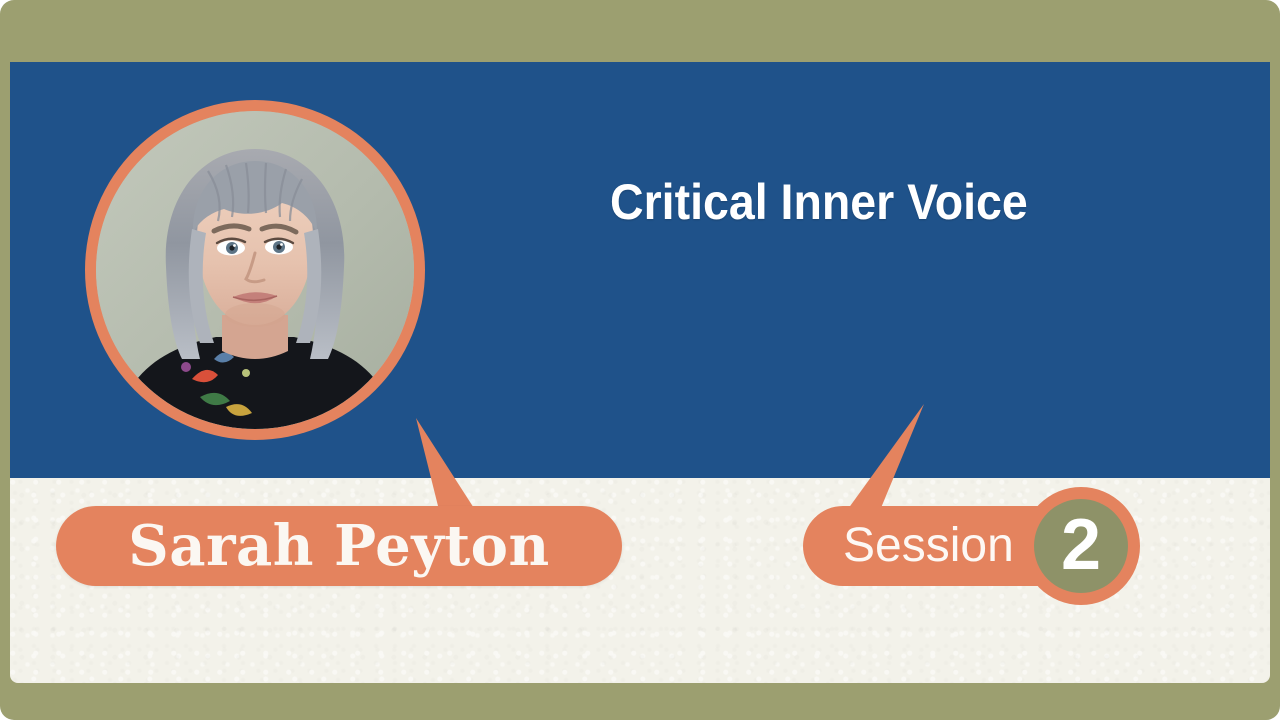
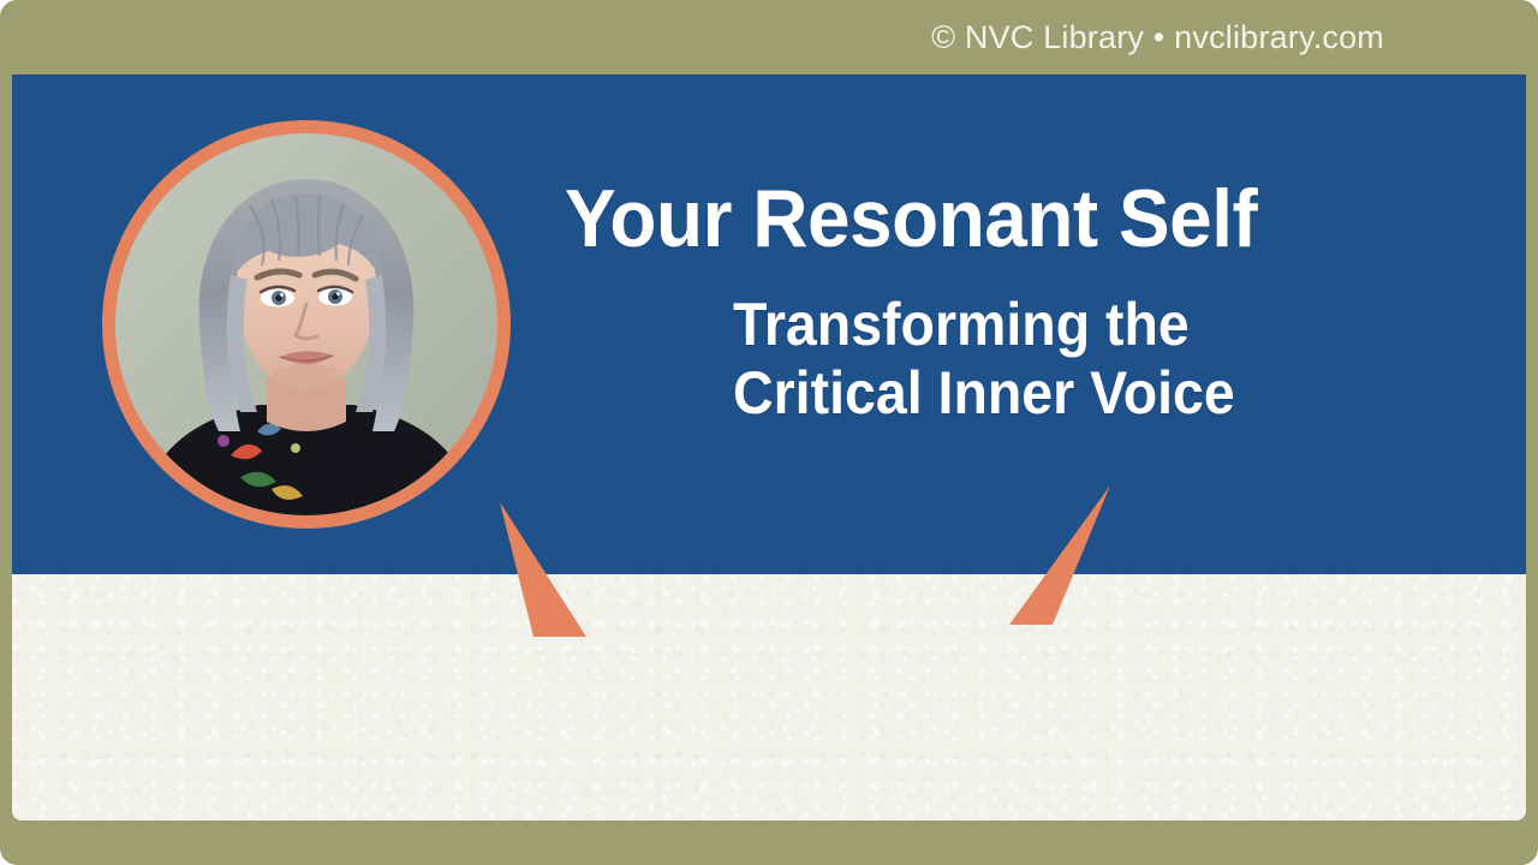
+ © NVC Library • nvclibrary.com
+ Your Resonant Self
+ Transforming the
  Critical Inner Voice
- Sarah Peyton
- Session
- 2
